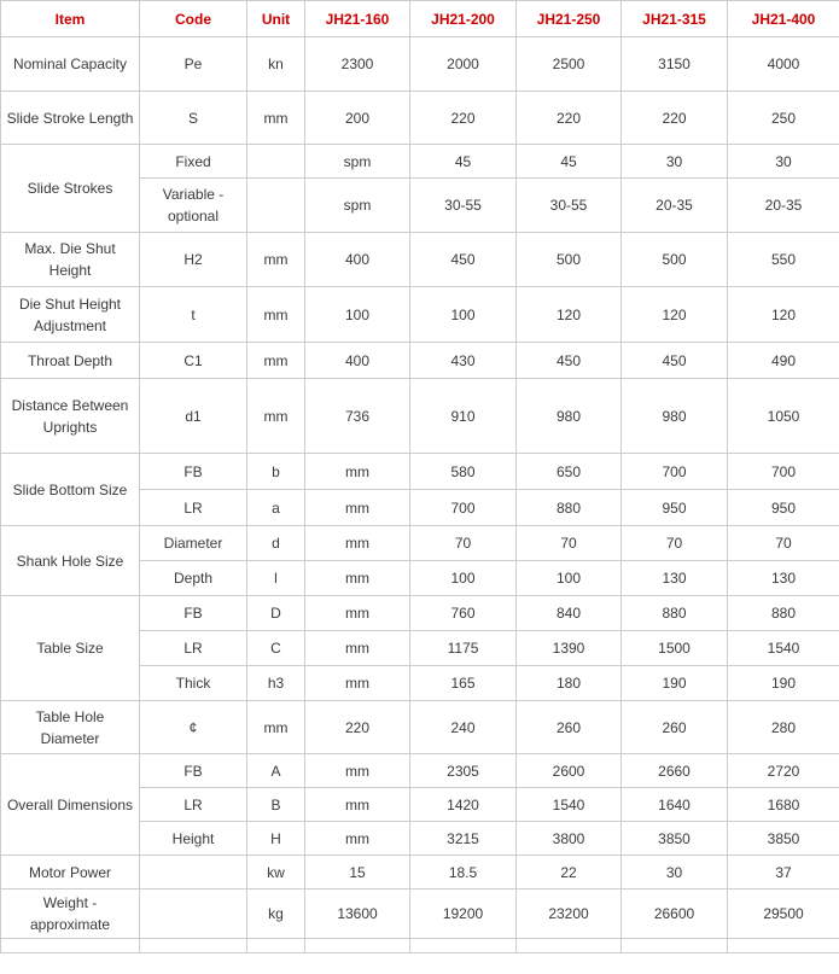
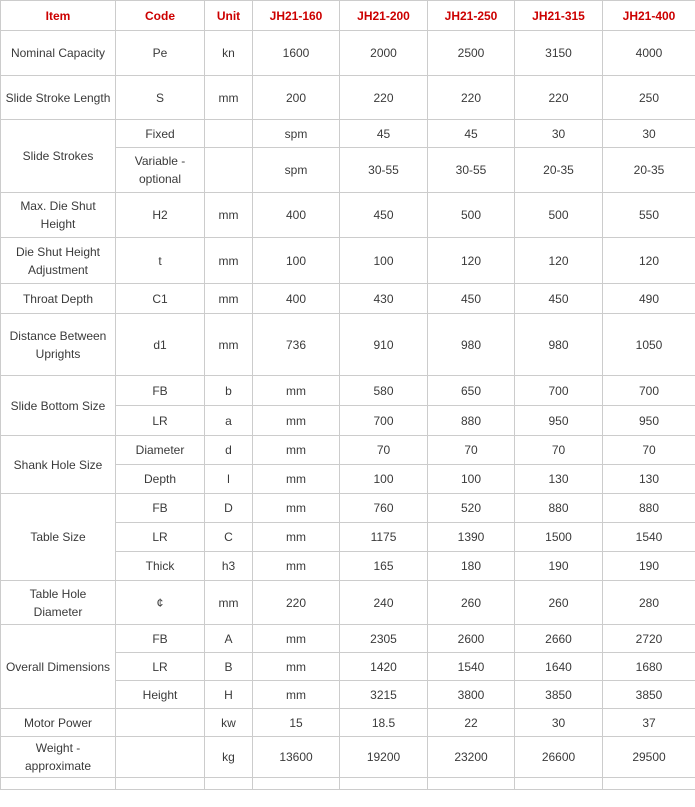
  Item	Code	Unit	JH21-160	JH21-200	JH21-250	JH21-315	JH21-400
- Nominal Capacity	Pe	kn	2300	2000	2500	3150	4000
+ Nominal Capacity	Pe	kn	1600	2000	2500	3150	4000
  Slide Stroke Length	S	mm	200	220	220	220	250
  Slide Strokes	Fixed		spm	45	45	30	30
  Variable - optional		spm	30-55	30-55	20-35	20-35
  Max. Die Shut Height	H2	mm	400	450	500	500	550
  Die Shut Height Adjustment	t	mm	100	100	120	120	120
  Throat Depth	C1	mm	400	430	450	450	490
  Distance Between Uprights	d1	mm	736	910	980	980	1050
  Slide Bottom Size	FB	b	mm	580	650	700	700
  LR	a	mm	700	880	950	950
  Shank Hole Size	Diameter	d	mm	70	70	70	70
  Depth	l	mm	100	100	130	130
- Table Size	FB	D	mm	760	840	880	880
+ Table Size	FB	D	mm	760	520	880	880
  LR	C	mm	1175	1390	1500	1540
  Thick	h3	mm	165	180	190	190
  Table Hole Diameter	¢	mm	220	240	260	260	280
  Overall Dimensions	FB	A	mm	2305	2600	2660	2720
  LR	B	mm	1420	1540	1640	1680
  Height	H	mm	3215	3800	3850	3850
  Motor Power		kw	15	18.5	22	30	37
  Weight - approximate		kg	13600	19200	23200	26600	29500
